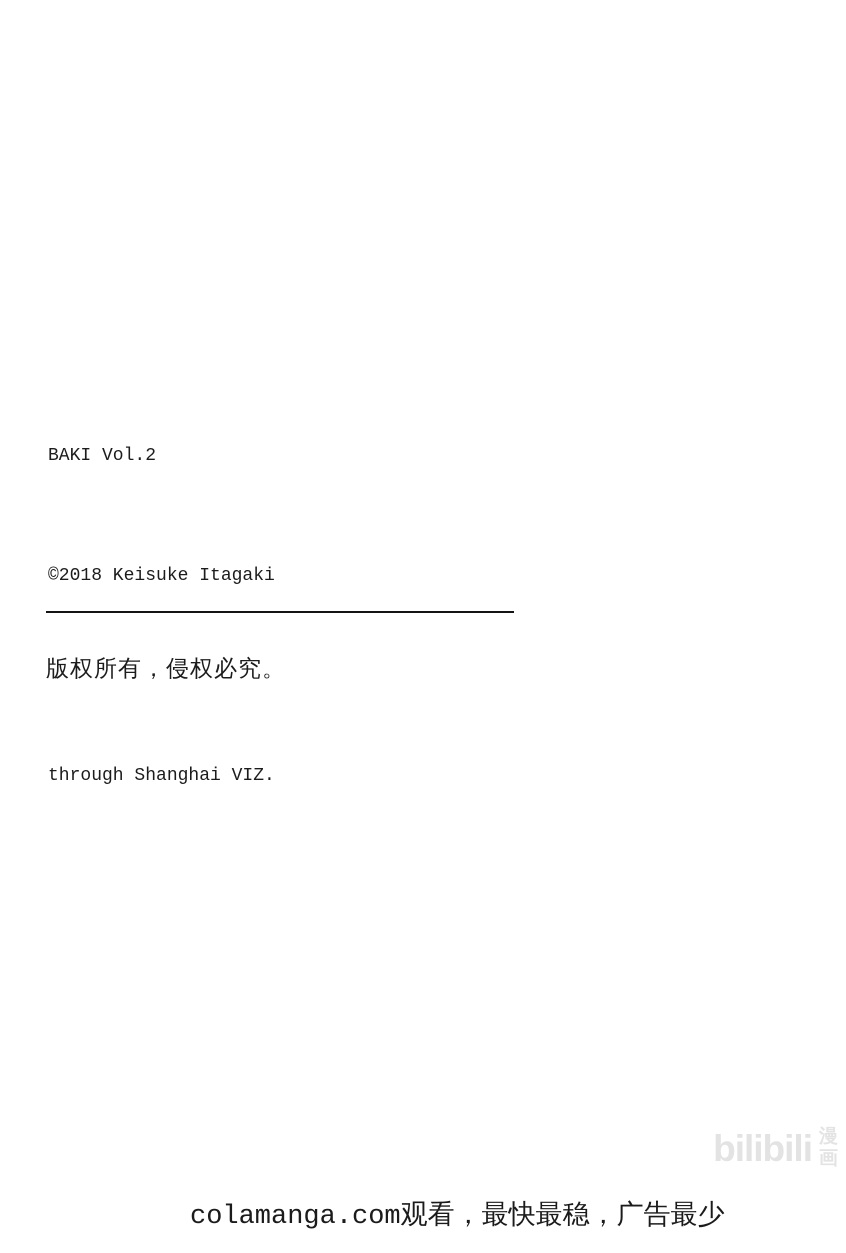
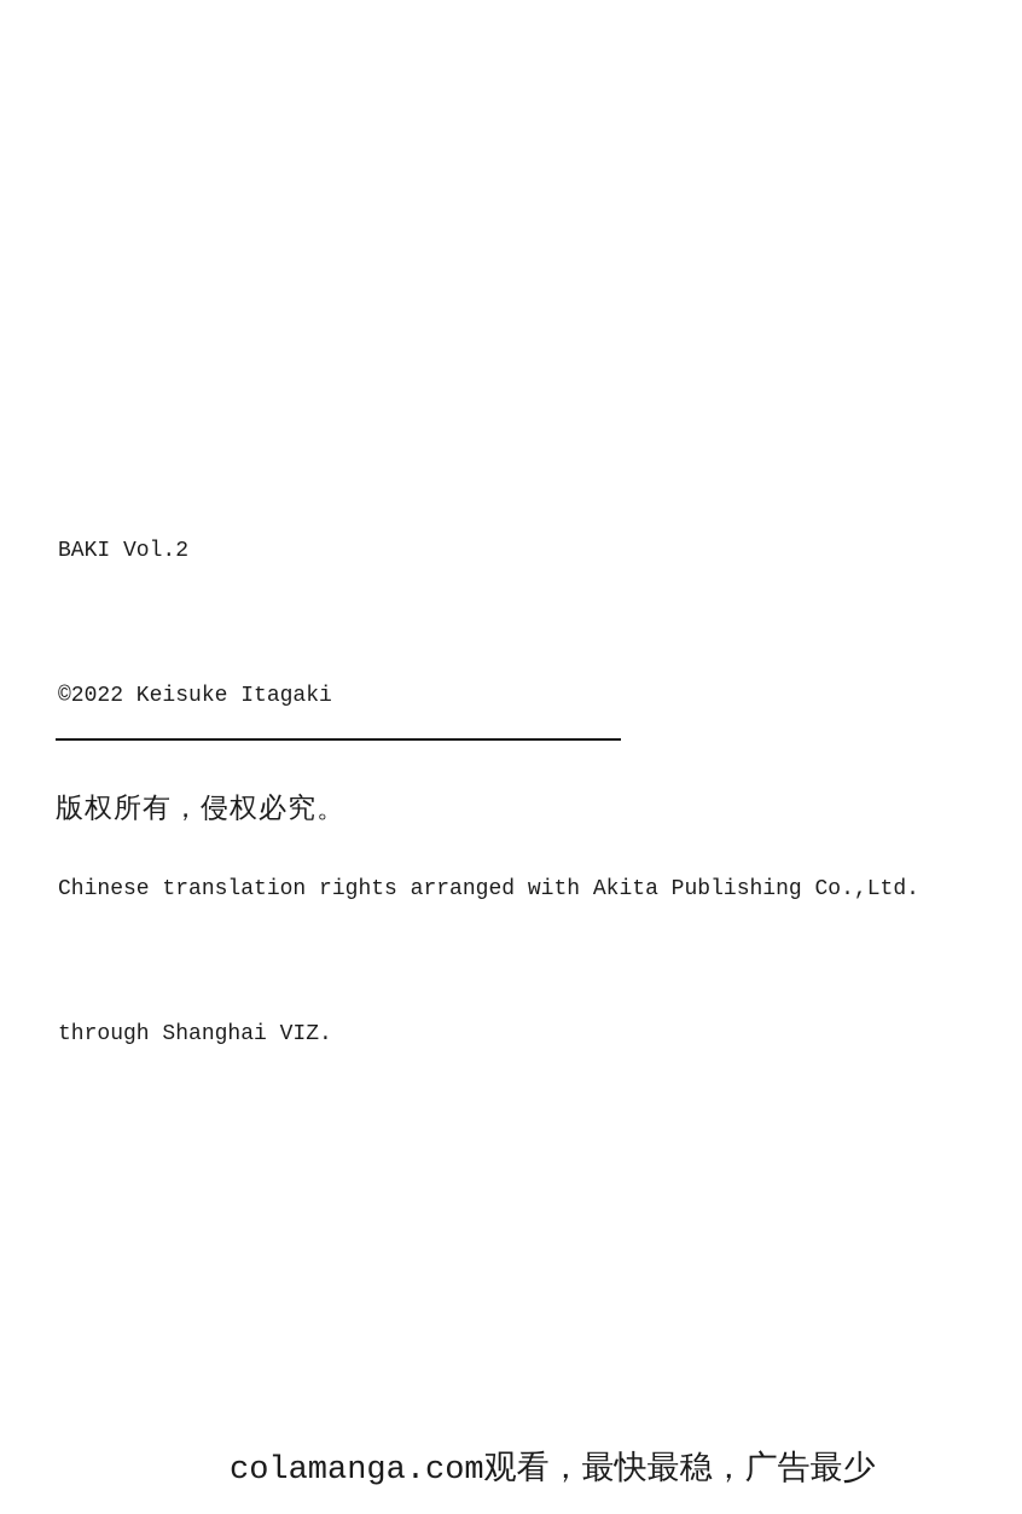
  BAKI Vol.2
- ©2018 Keisuke Itagaki
+ ©2022 Keisuke Itagaki
+ Chinese translation rights arranged with Akita Publishing Co.,Ltd.
  through Shanghai VIZ.
  版权所有，侵权必究。
- bilibili
- 漫
- 画
  colamanga.com观看，最快最稳，广告最少
